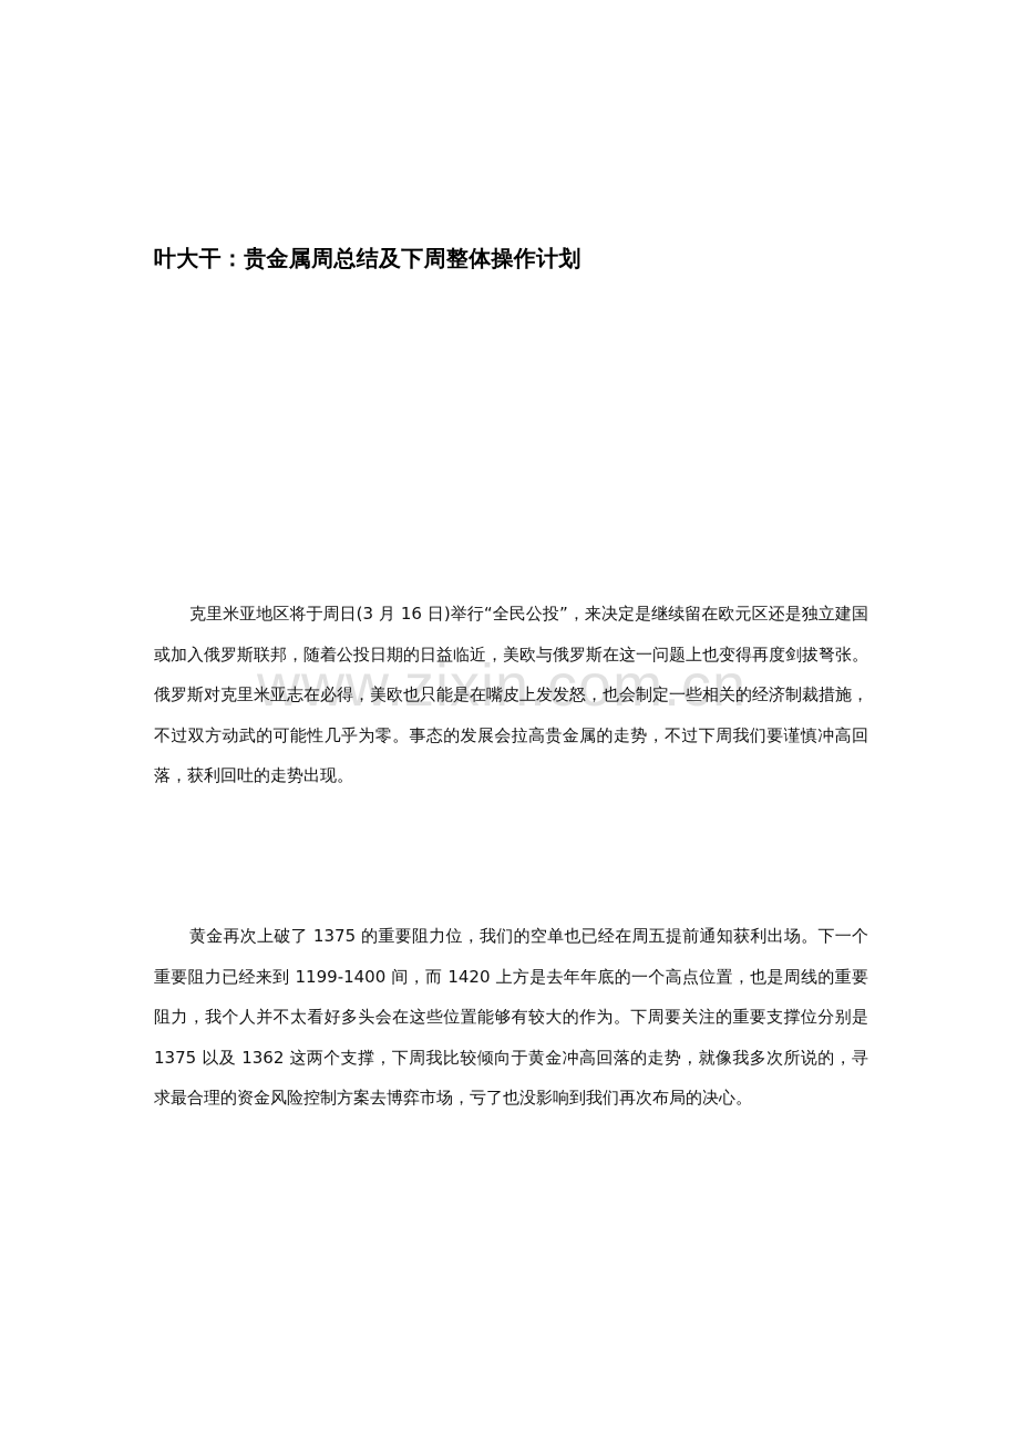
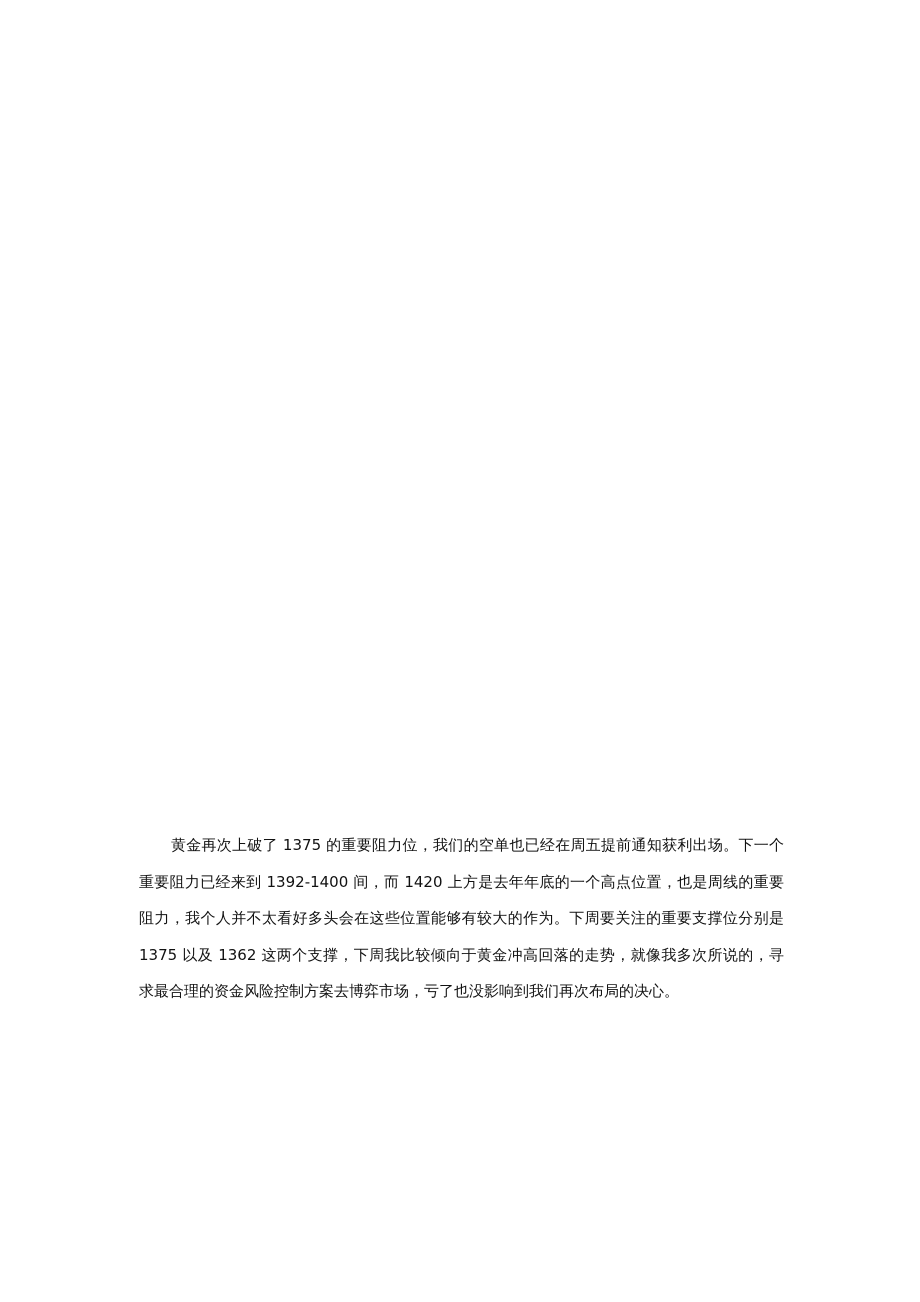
- www.zixin.com.cn
- 叶大干：贵金属周总结及下周整体操作计划
- 克里米亚地区将于周日(3 月 16 日)举行“全民公投”，来决定是继续留在欧元区还是独立建国或加入俄罗斯联邦，随着公投日期的日益临近，美欧与俄罗斯在这一问题上也变得再度剑拔弩张。俄罗斯对克里米亚志在必得，美欧也只能是在嘴皮上发发怒，也会制定一些相关的经济制裁措施，不过双方动武的可能性几乎为零。事态的发展会拉高贵金属的走势，不过下周我们要谨慎冲高回落，获利回吐的走势出现。
- 黄金再次上破了 1375 的重要阻力位，我们的空单也已经在周五提前通知获利出场。下一个重要阻力已经来到 1199-1400 间，而 1420 上方是去年年底的一个高点位置，也是周线的重要阻力，我个人并不太看好多头会在这些位置能够有较大的作为。下周要关注的重要支撑位分别是 1375 以及 1362 这两个支撑，下周我比较倾向于黄金冲高回落的走势，就像我多次所说的，寻求最合理的资金风险控制方案去博弈市场，亏了也没影响到我们再次布局的决心。
+ 黄金再次上破了 1375 的重要阻力位，我们的空单也已经在周五提前通知获利出场。下一个重要阻力已经来到 1392-1400 间，而 1420 上方是去年年底的一个高点位置，也是周线的重要阻力，我个人并不太看好多头会在这些位置能够有较大的作为。下周要关注的重要支撑位分别是 1375 以及 1362 这两个支撑，下周我比较倾向于黄金冲高回落的走势，就像我多次所说的，寻求最合理的资金风险控制方案去博弈市场，亏了也没影响到我们再次布局的决心。
